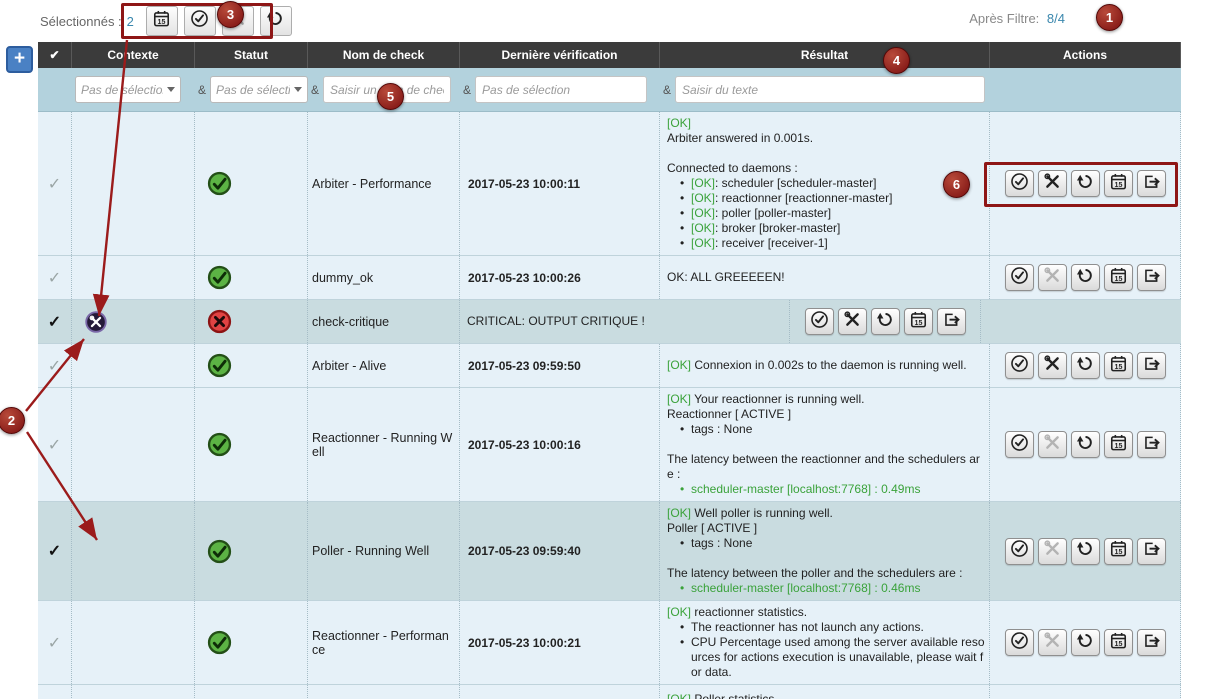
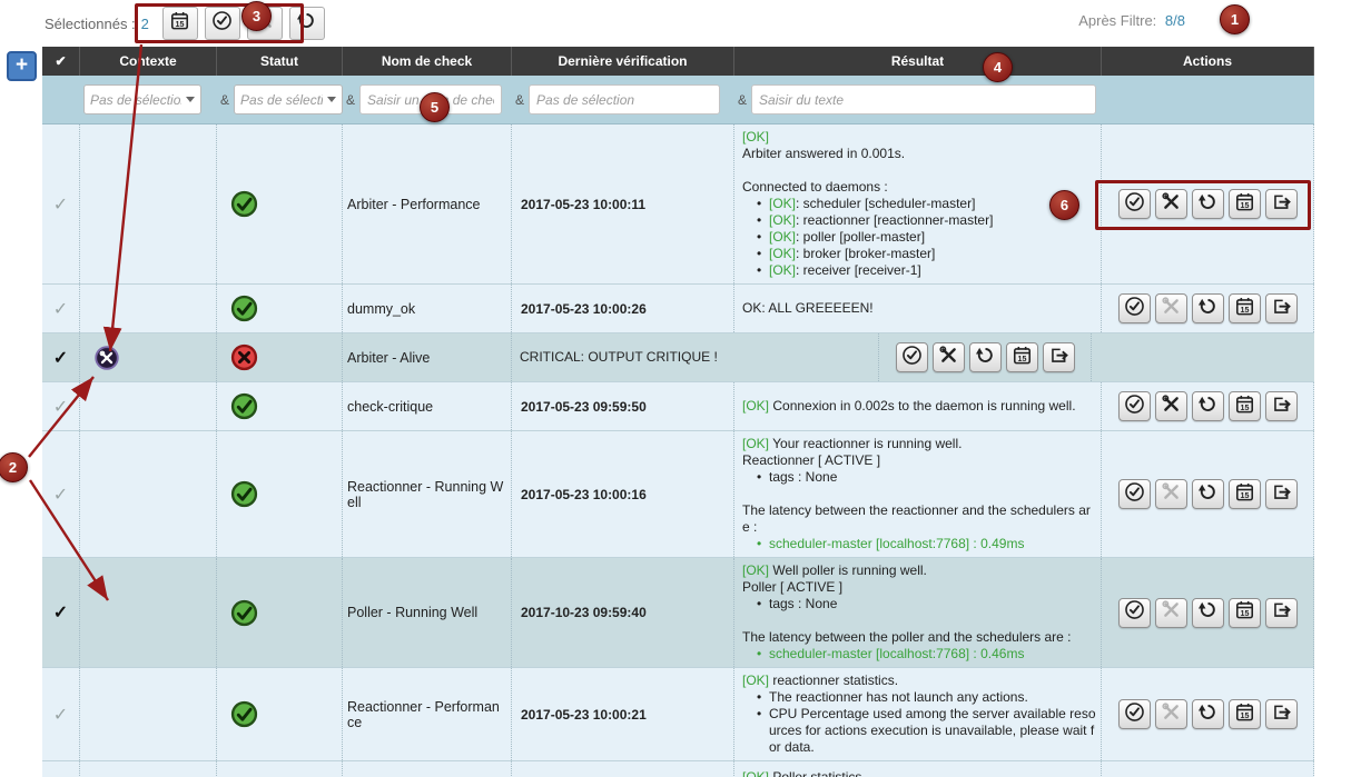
  Sélectionnés :
  2
  15
- Après Filtre: 8/4
+ Après Filtre: 8/8
  +
  ✔
  Contexte
  Statut
  Nom de check
  Dernière vérification
  Résultat
  Actions
  Pas de sélectio
  &
  Pas de sélecti
  &
  Saisir un de che
  &
  Pas de sélection
  &
  Saisir du texte
  ✓
  Arbiter - Performance
  2017-05-23 10:00:11
  [OK]
  Arbiter answered in 0.001s.
  Connected to daemons :
  [OK]: scheduler [scheduler-master]
  [OK]: reactionner [reactionner-master]
  [OK]: poller [poller-master]
  [OK]: broker [broker-master]
  [OK]: receiver [receiver-1]
  15
  ✓
  dummy_ok
  2017-05-23 10:00:26
  OK: ALL GREEEEEN!
  15
  ✓
- check-critique
+ Arbiter - Alive
  CRITICAL: OUTPUT CRITIQUE !
  15
  ✓
- Arbiter - Alive
+ check-critique
  2017-05-23 09:59:50
  [OK] Connexion in 0.002s to the daemon is running well.
  15
  ✓
  Reactionner - Running Well
  2017-05-23 10:00:16
  [OK] Your reactionner is running well.
  Reactionner [ ACTIVE ]
  tags : None
  The latency between the reactionner and the schedulers are :
  scheduler-master [localhost:7768] : 0.49ms
  15
  ✓
  Poller - Running Well
- 2017-05-23 09:59:40
+ 2017-10-23 09:59:40
  [OK] Well poller is running well.
  Poller [ ACTIVE ]
  tags : None
  The latency between the poller and the schedulers are :
  scheduler-master [localhost:7768] : 0.46ms
  15
  ✓
  Reactionner - Performance
  2017-05-23 10:00:21
  [OK] reactionner statistics.
  The reactionner has not launch any actions.
  CPU Percentage used among the server available resources for actions execution is unavailable, please wait for data.
  15
  1
  2
  3
  4
  5
  6
